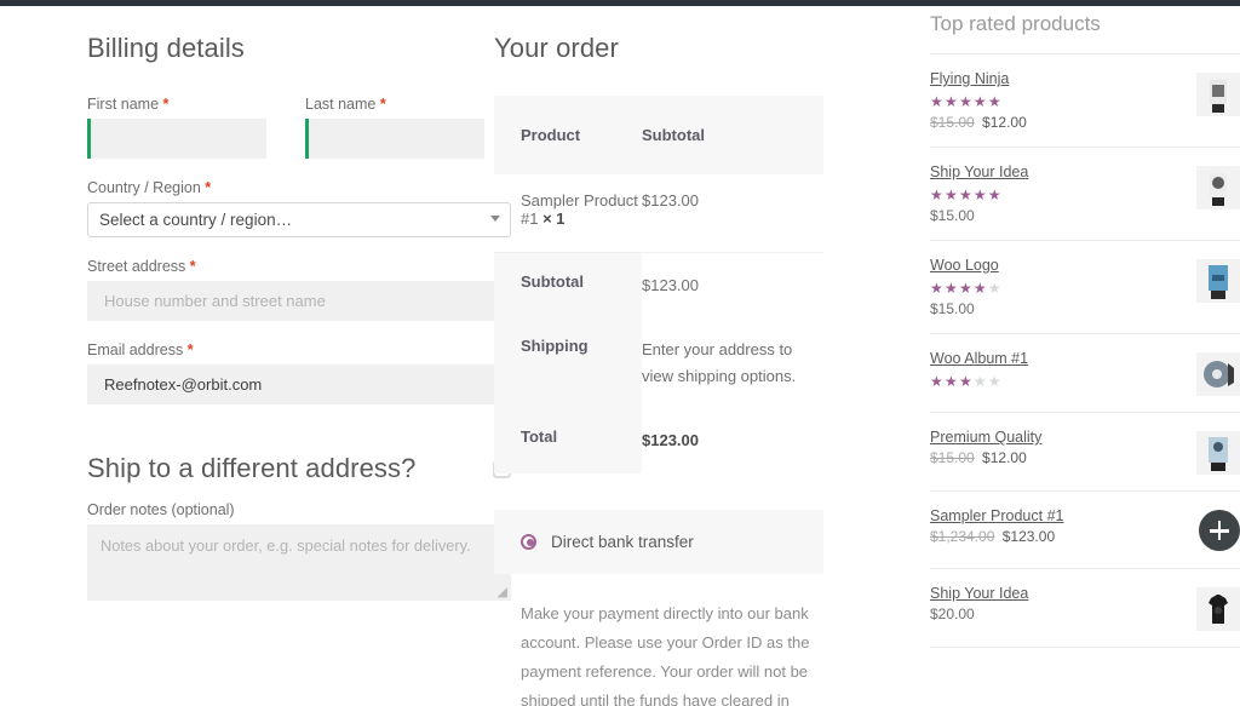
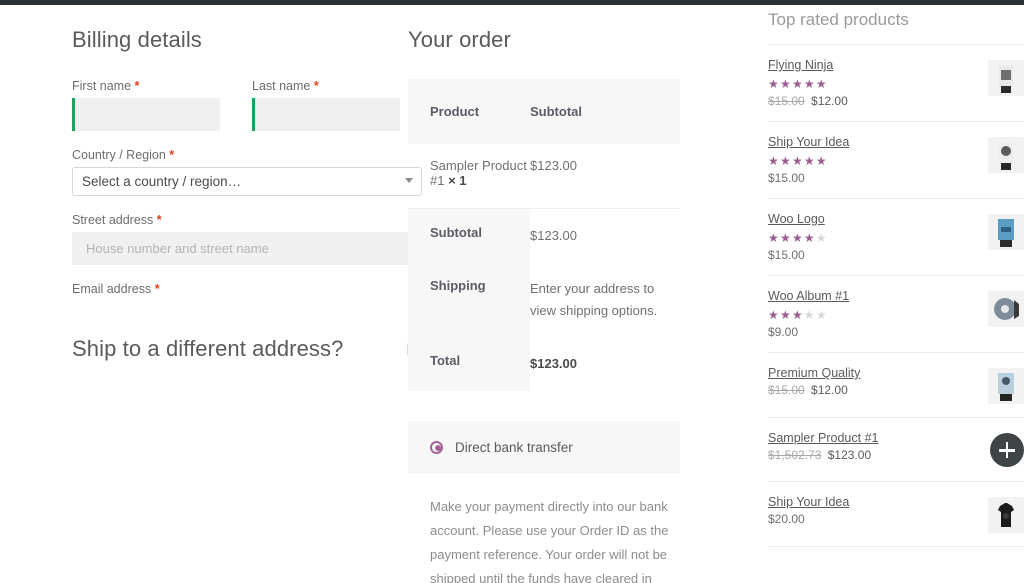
  Billing details
  First name *
  Last name *
  Country / Region *
  Select a country / region…
  Street address *
  House number and street name
  Email address *
- Reefnotex-@orbit.com
  Ship to a different address?
- Order notes (optional)
- Notes about your order, e.g. special notes for delivery.
- ◢
  Your order
  Product	Subtotal
  Sampler Product #1 × 1	$123.00
  Subtotal	$123.00
  Shipping	Enter your address to view shipping options.
  Total	$123.00
  Direct bank transfer
  Make your payment directly into our bank account. Please use your Order ID as the payment reference. Your order will not be shipped until the funds have cleared in
  Top rated products
  Flying Ninja
  ★★★★★
  $15.00 $12.00
  Ship Your Idea
  ★★★★★
  $15.00
  Woo Logo
  ★★★★★
  $15.00
  Woo Album #1
  ★★★★★
+ $9.00
  Premium Quality
  $15.00 $12.00
  Sampler Product #1
- $1,234.00 $123.00
+ $1,502.73 $123.00
  Ship Your Idea
  $20.00
